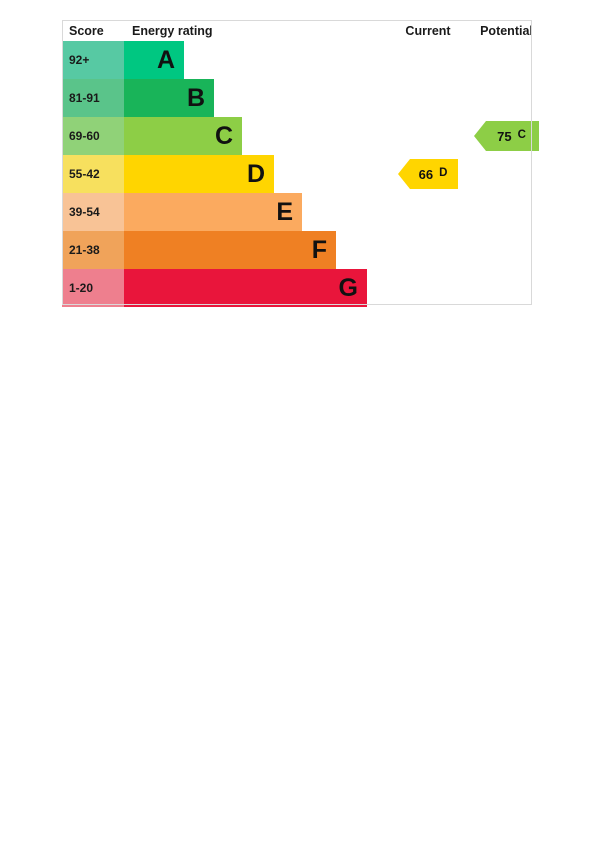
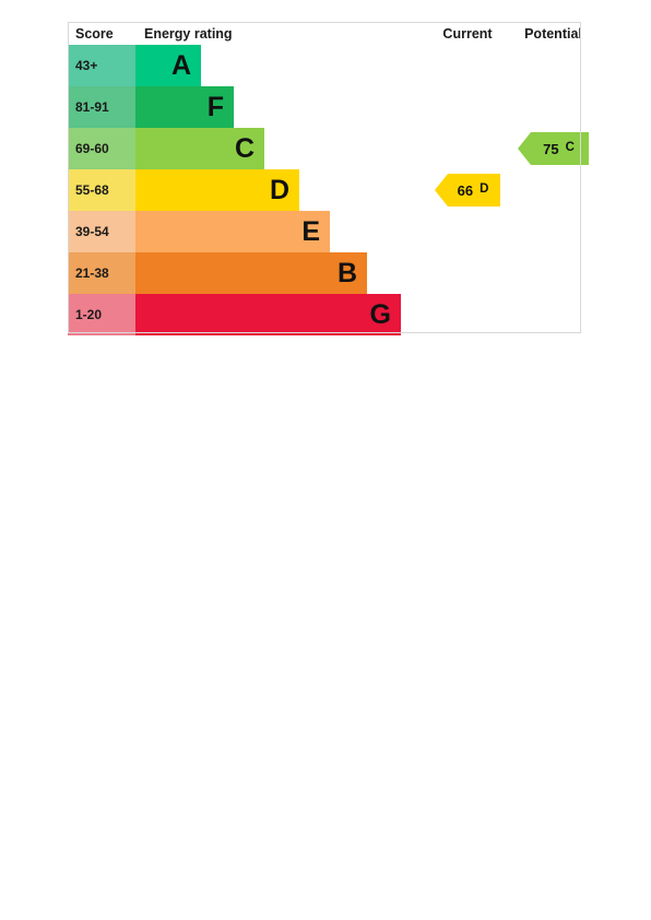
  Score	Energy rating	Current	Potential
- 92+	A	66 D	75 C
+ 43+	A	66 D	75 C
- 81-91	B
+ 81-91	F
  69-60	C
- 55-42	D
+ 55-68	D
  39-54	E
- 21-38	F
+ 21-38	B
  1-20	G
